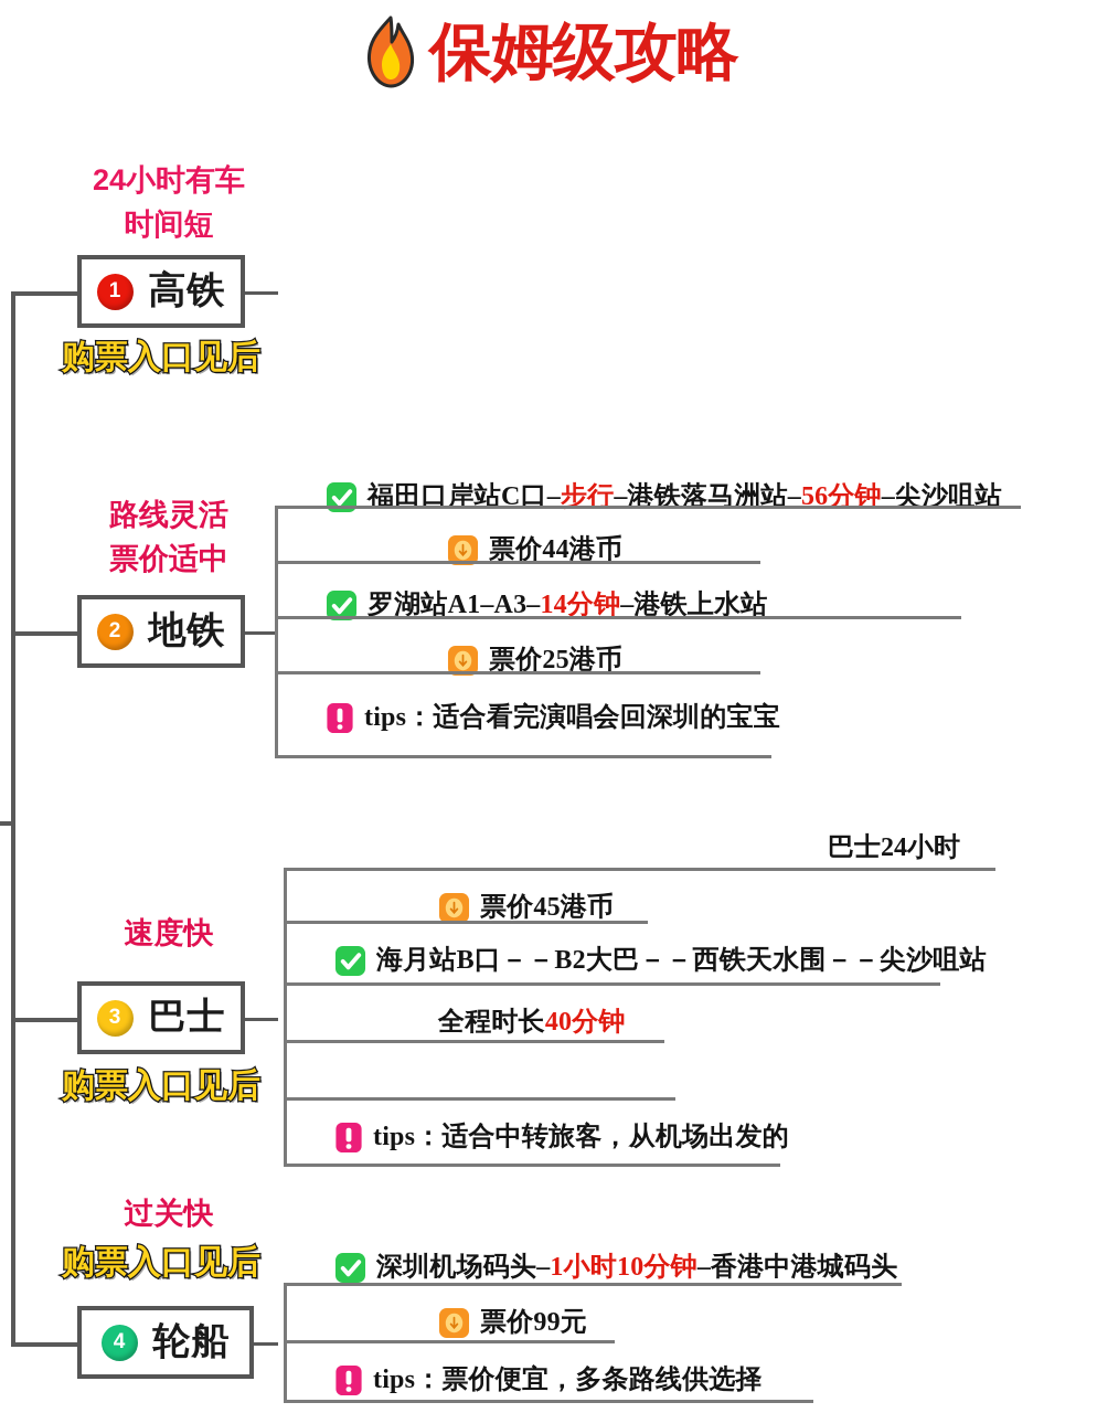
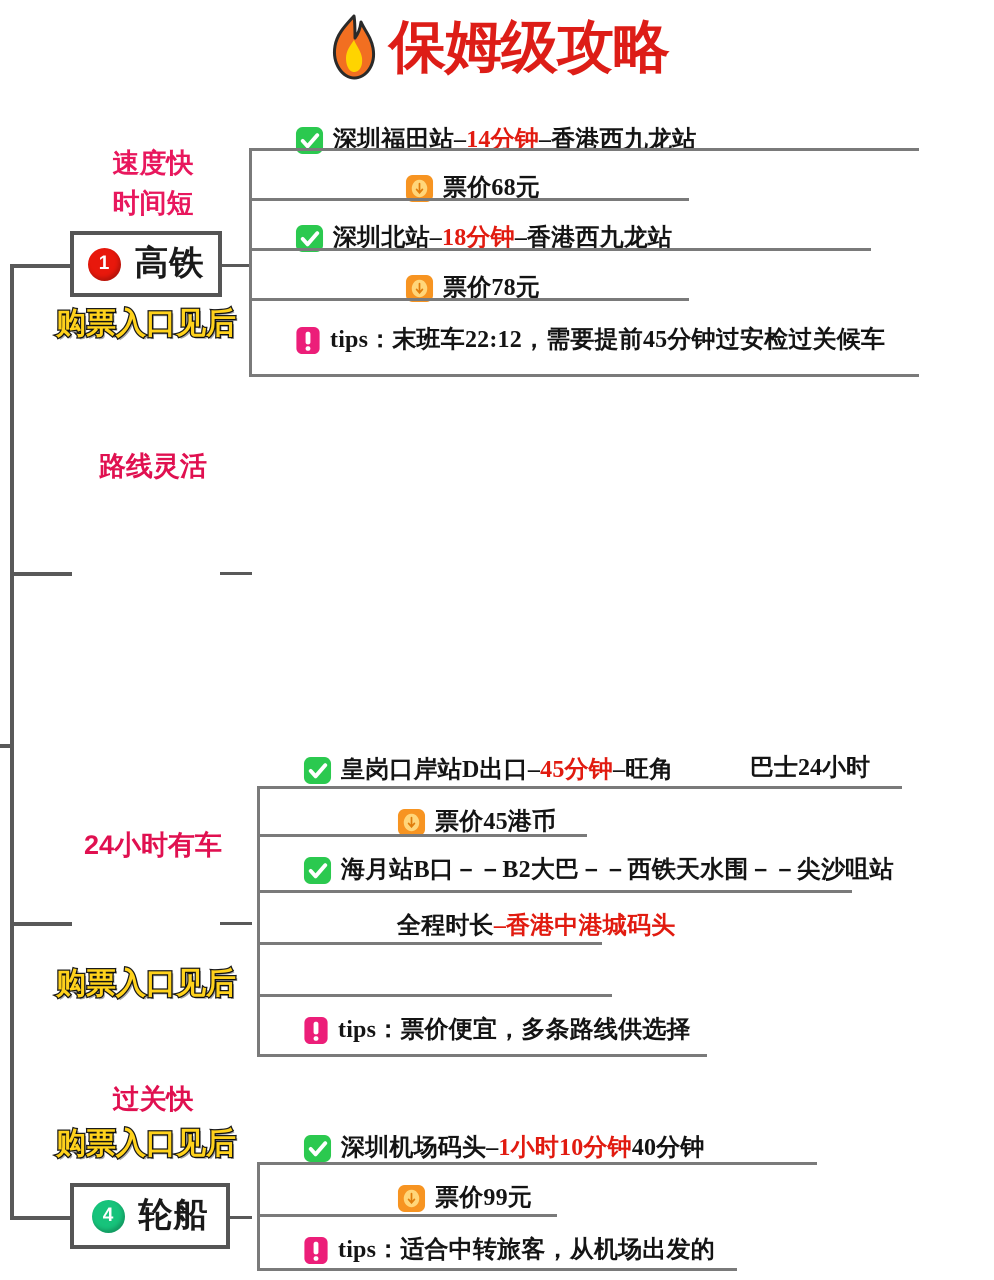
  保姆级攻略
- 24小时有车
+ 速度快
  时间短
  1
  高铁
  购票入口见后
+ 深圳福田站–14分钟–香港西九龙站
+ 票价68元
+ 深圳北站–18分钟–香港西九龙站
+ 票价78元
+ tips：末班车22:12，需要提前45分钟过安检过关候车
  路线灵活
- 票价适中
- 2
- 地铁
- 福田口岸站C口–步行–港铁落马洲站–56分钟–尖沙咀站
- 票价44港币
- 罗湖站A1–A3–14分钟–港铁上水站
- 票价25港币
- tips：适合看完演唱会回深圳的宝宝
- 速度快
+ 24小时有车
- 3
- 巴士
  购票入口见后
  巴士24小时
+ 皇岗口岸站D出口–45分钟–旺角
  票价45港币
  海月站B口－－B2大巴－－西铁天水围－－尖沙咀站
- 全程时长40分钟
+ 全程时长–香港中港城码头
- tips：适合中转旅客，从机场出发的
+ tips：票价便宜，多条路线供选择
  过关快
  购票入口见后
  4
  轮船
- 深圳机场码头–1小时10分钟–香港中港城码头
+ 深圳机场码头–1小时10分钟40分钟
  票价99元
- tips：票价便宜，多条路线供选择
+ tips：适合中转旅客，从机场出发的
